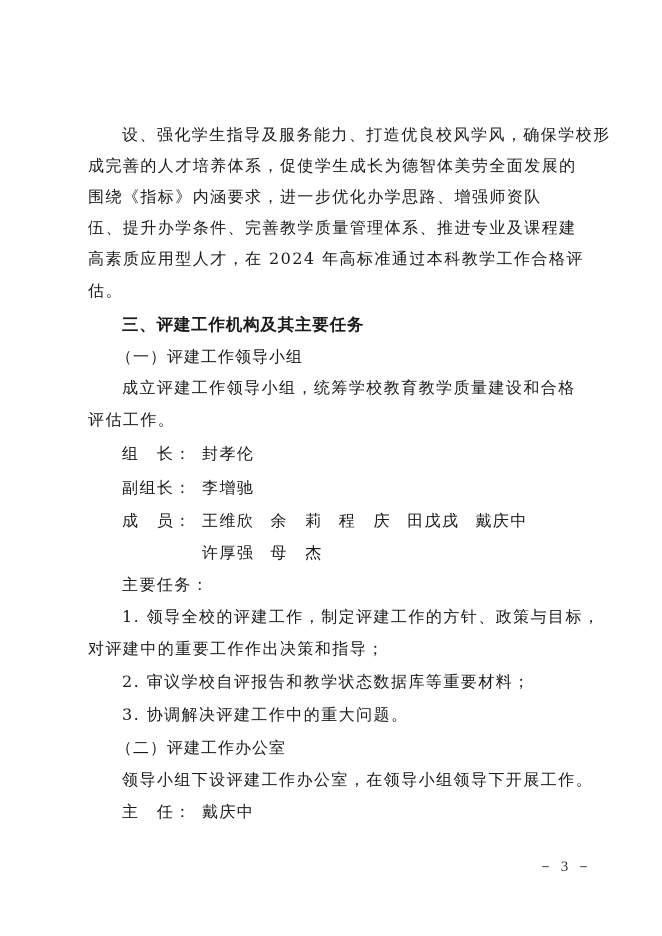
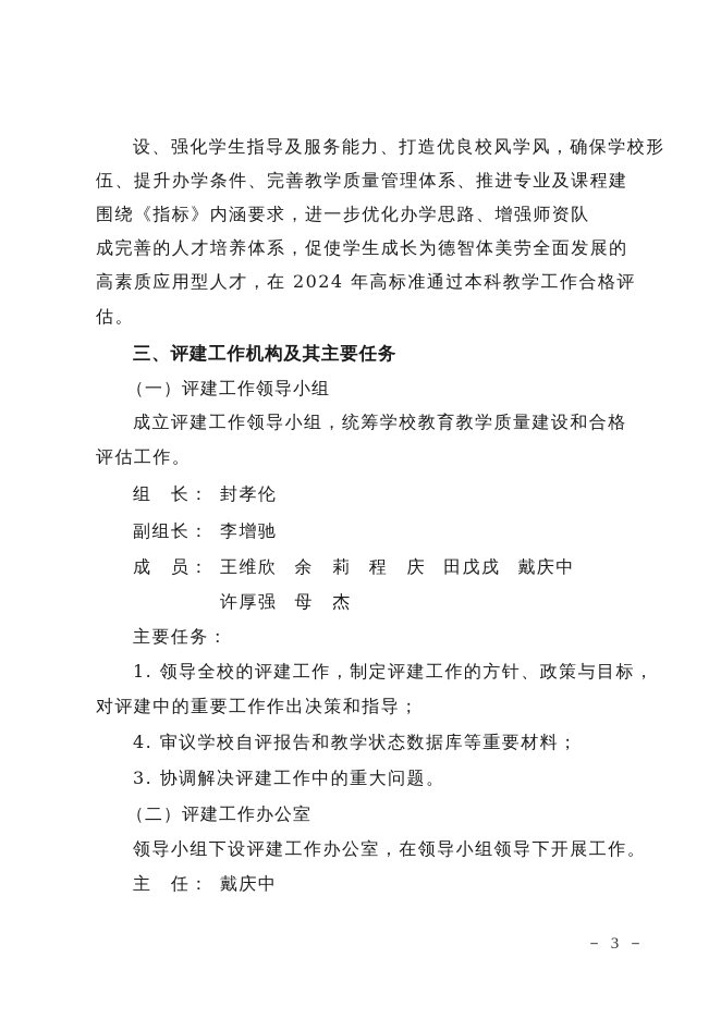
  设、强化学生指导及服务能力、打造优良校风学风，确保学校形
- 成完善的人才培养体系，促使学生成长为德智体美劳全面发展的
+ 伍、提升办学条件、完善教学质量管理体系、推进专业及课程建
  围绕《指标》内涵要求，进一步优化办学思路、增强师资队
- 伍、提升办学条件、完善教学质量管理体系、推进专业及课程建
+ 成完善的人才培养体系，促使学生成长为德智体美劳全面发展的
  高素质应用型人才，在 2024 年高标准通过本科教学工作合格评
  估。
  三、评建工作机构及其主要任务
  （一）评建工作领导小组
  成立评建工作领导小组，统筹学校教育教学质量建设和合格
  评估工作。
  组 长： 封孝伦
  副组长： 李增驰
  成 员： 王维欣 余 莉 程 庆 田戊戌 戴庆中
  许厚强 母 杰
  主要任务：
  1. 领导全校的评建工作，制定评建工作的方针、政策与目标，
  对评建中的重要工作作出决策和指导；
- 2. 审议学校自评报告和教学状态数据库等重要材料；
+ 4. 审议学校自评报告和教学状态数据库等重要材料；
  3. 协调解决评建工作中的重大问题。
  （二）评建工作办公室
  领导小组下设评建工作办公室，在领导小组领导下开展工作。
  主 任： 戴庆中
  － 3 －
